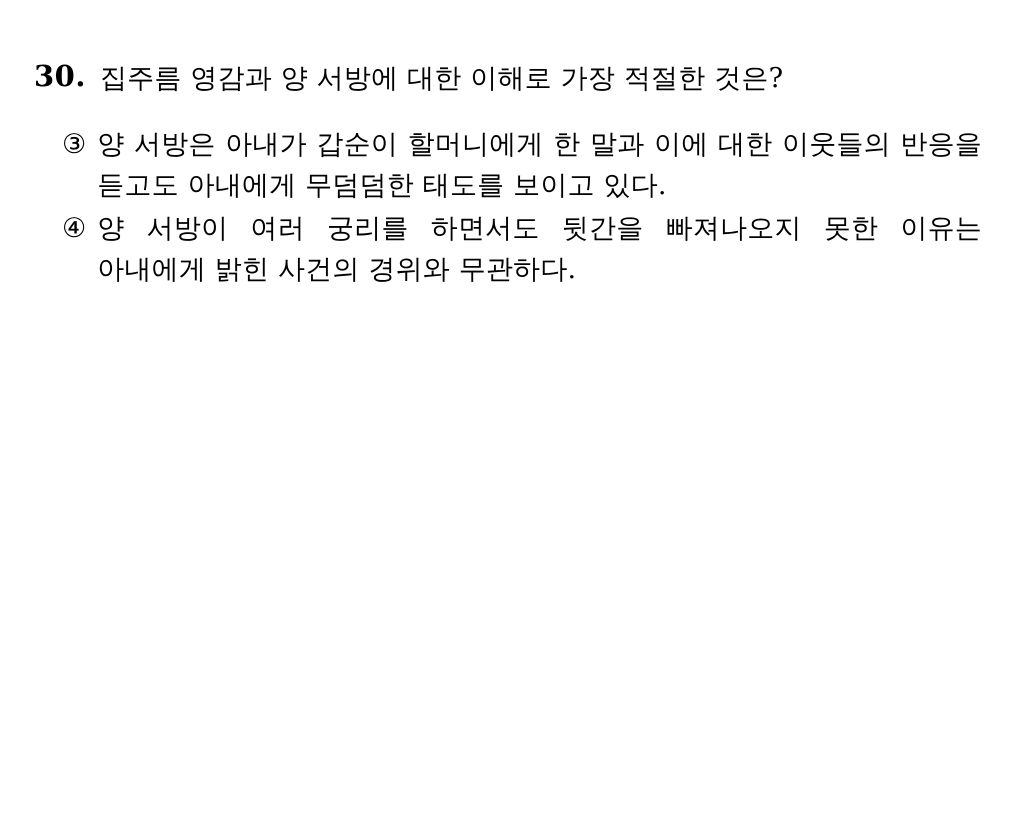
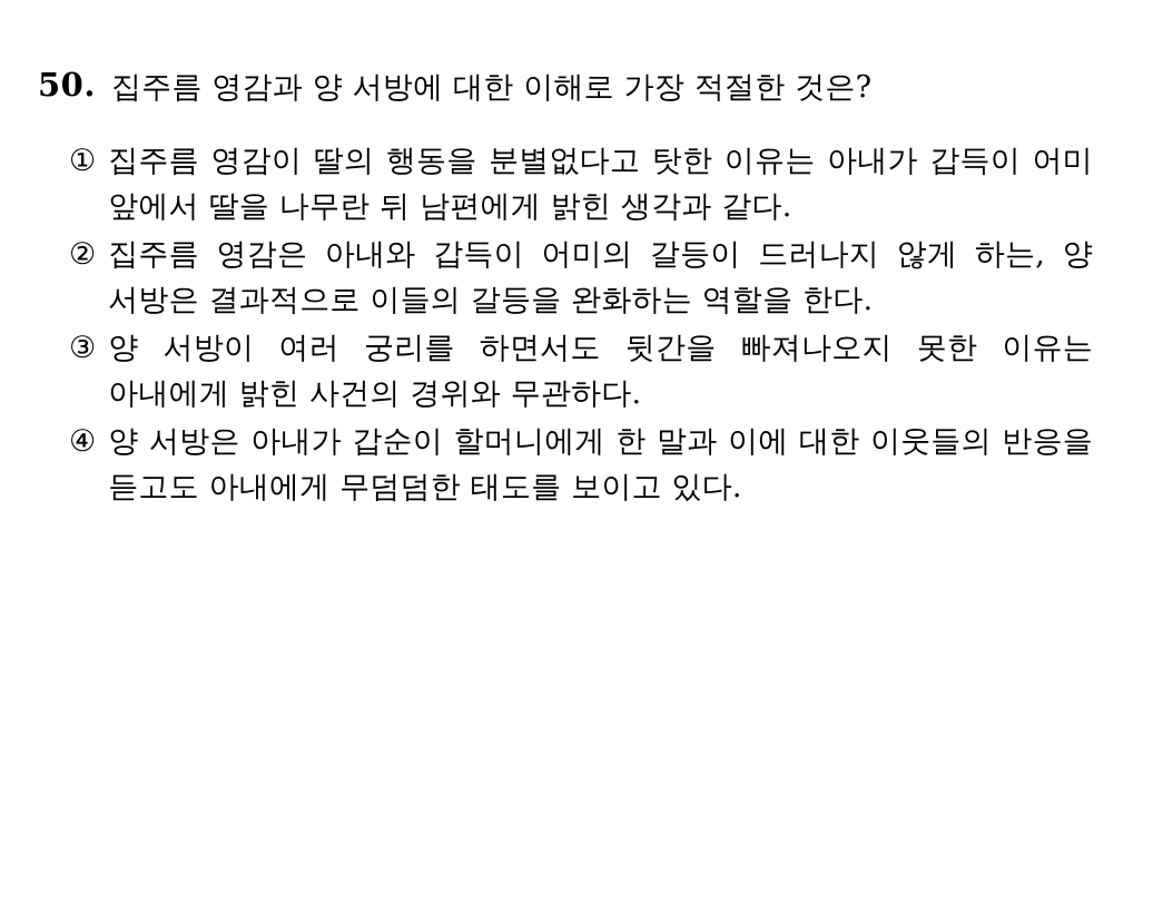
- 30.
+ 50.
  집주름 영감과 양 서방에 대한 이해로 가장 적절한 것은?
+ ①
+ 집주름 영감이 딸의 행동을 분별없다고 탓한 이유는 아내가 갑득이 어미 앞에서 딸을 나무란 뒤 남편에게 밝힌 생각과 같다.
+ ②
+ 집주름 영감은 아내와 갑득이 어미의 갈등이 드러나지 않게 하는, 양 서방은 결과적으로 이들의 갈등을 완화하는 역할을 한다.
  ③
- 양 서방은 아내가 갑순이 할머니에게 한 말과 이에 대한 이웃들의 반응을 듣고도 아내에게 무덤덤한 태도를 보이고 있다.
+ 양 서방이 여러 궁리를 하면서도 뒷간을 빠져나오지 못한 이유는 아내에게 밝힌 사건의 경위와 무관하다.
  ④
- 양 서방이 여러 궁리를 하면서도 뒷간을 빠져나오지 못한 이유는 아내에게 밝힌 사건의 경위와 무관하다.
+ 양 서방은 아내가 갑순이 할머니에게 한 말과 이에 대한 이웃들의 반응을 듣고도 아내에게 무덤덤한 태도를 보이고 있다.
